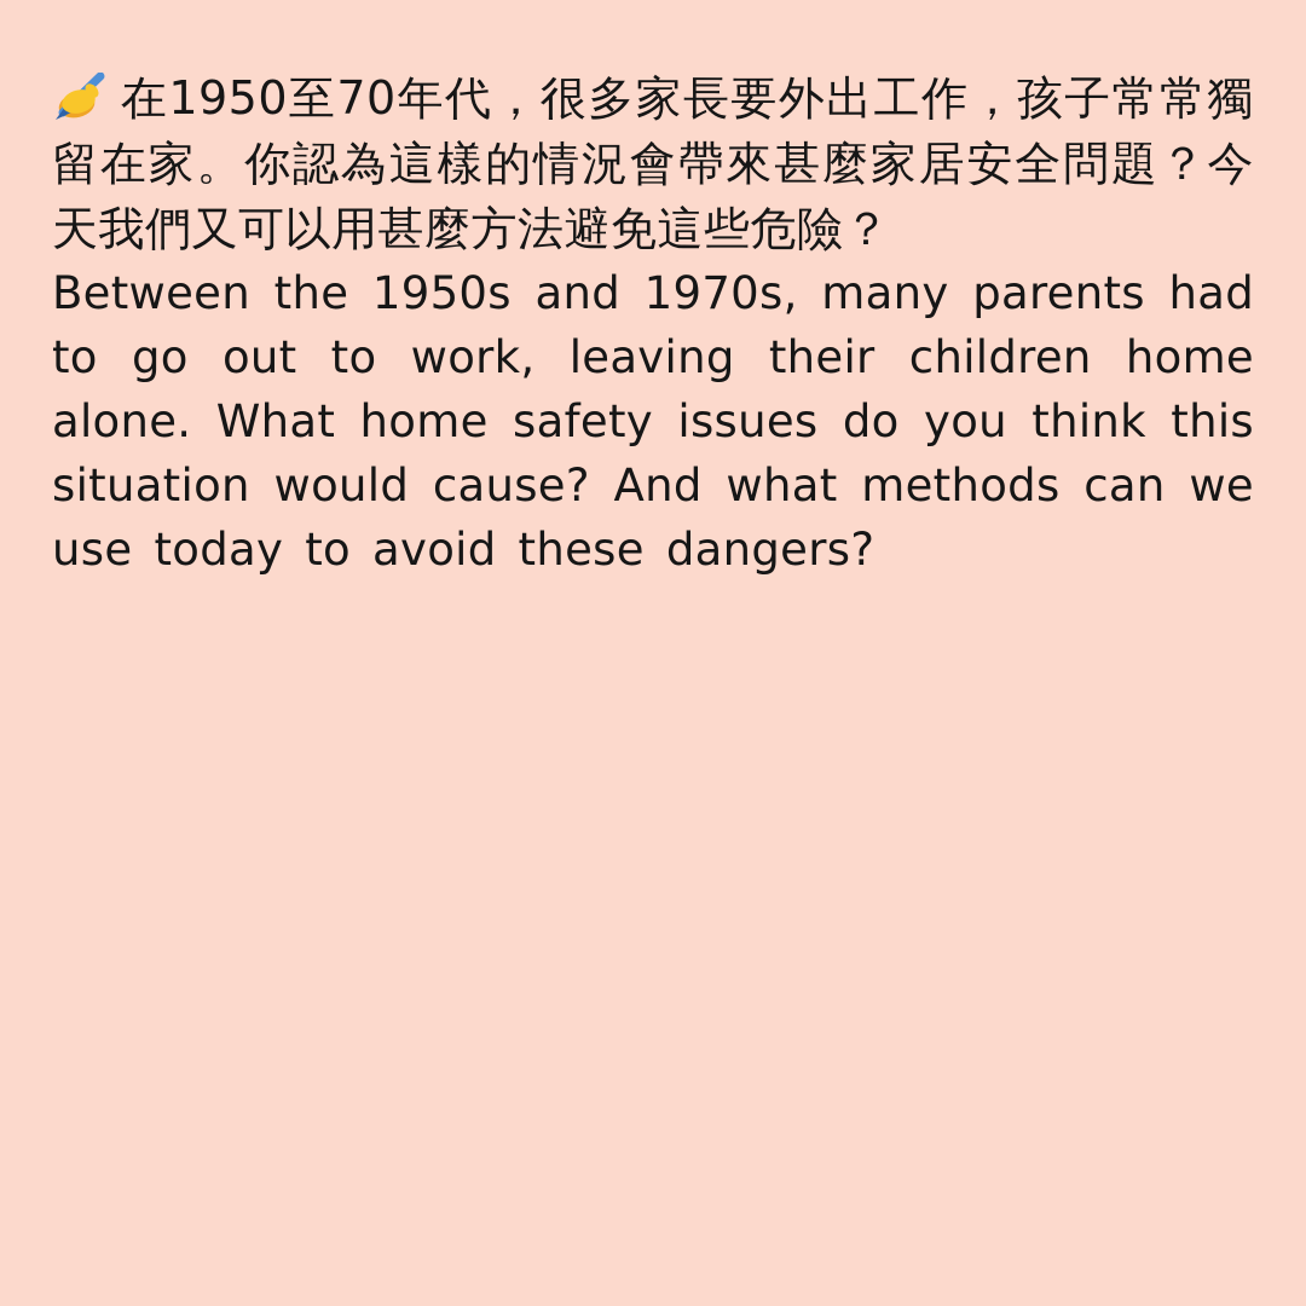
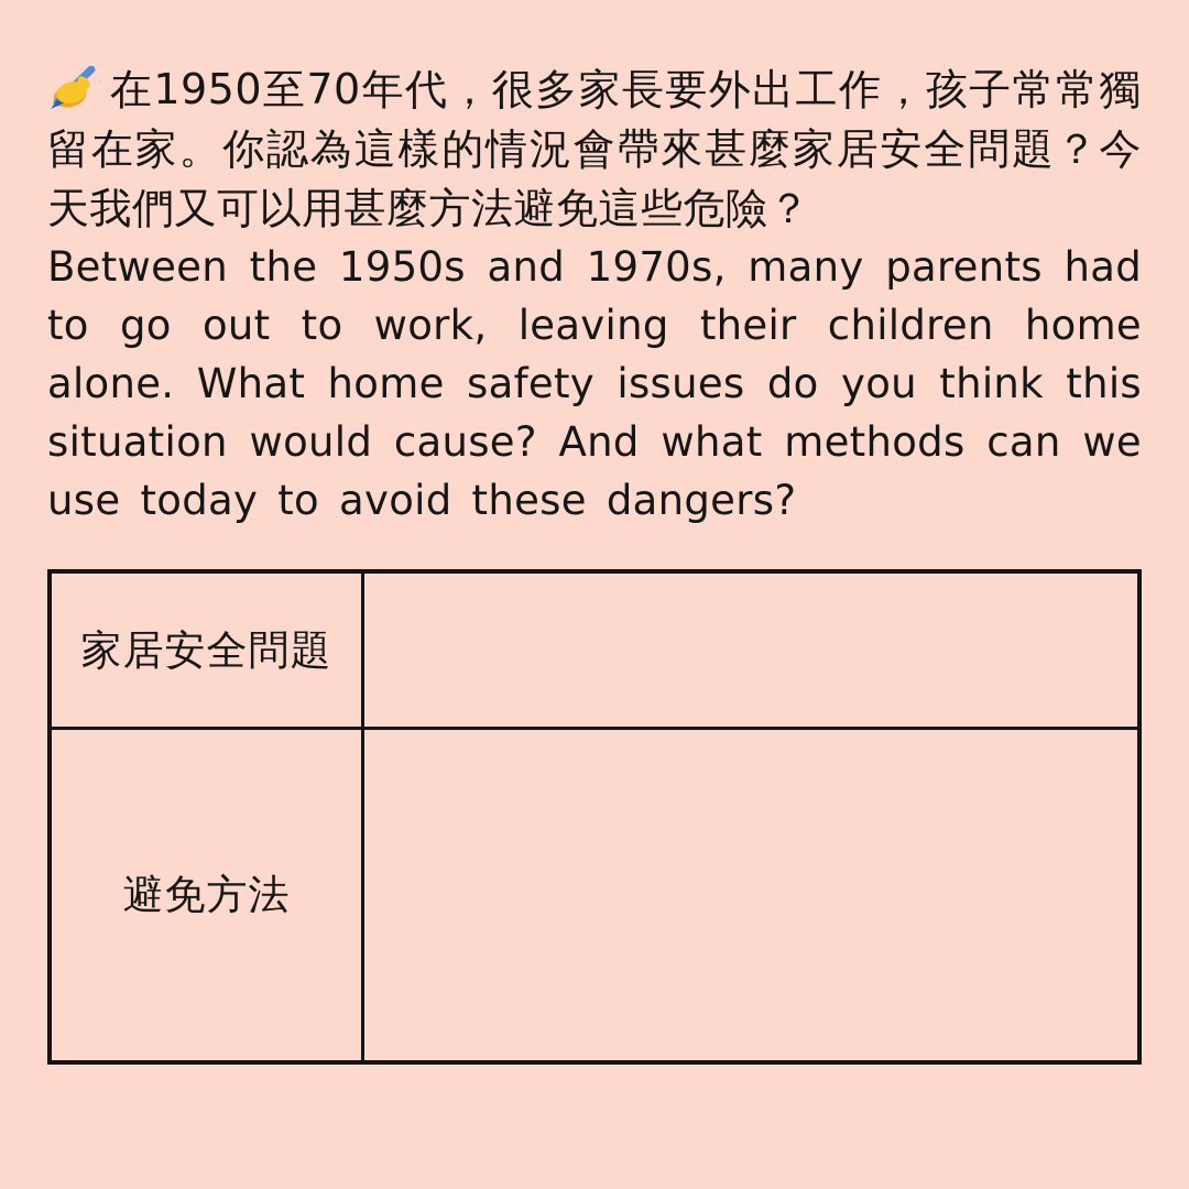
  在1950至70年代，很多家長要外出工作，孩子常常獨留在家。你認為這樣的情況會帶來甚麼家居安全問題？今天我們又可以用甚麼方法避免這些危險？
  Between the 1950s and 1970s, many parents had to go out to work, leaving their children home alone. What home safety issues do you think this situation would cause? And what methods can we use today to avoid these dangers?
+ 家居安全問題
+ 避免方法
